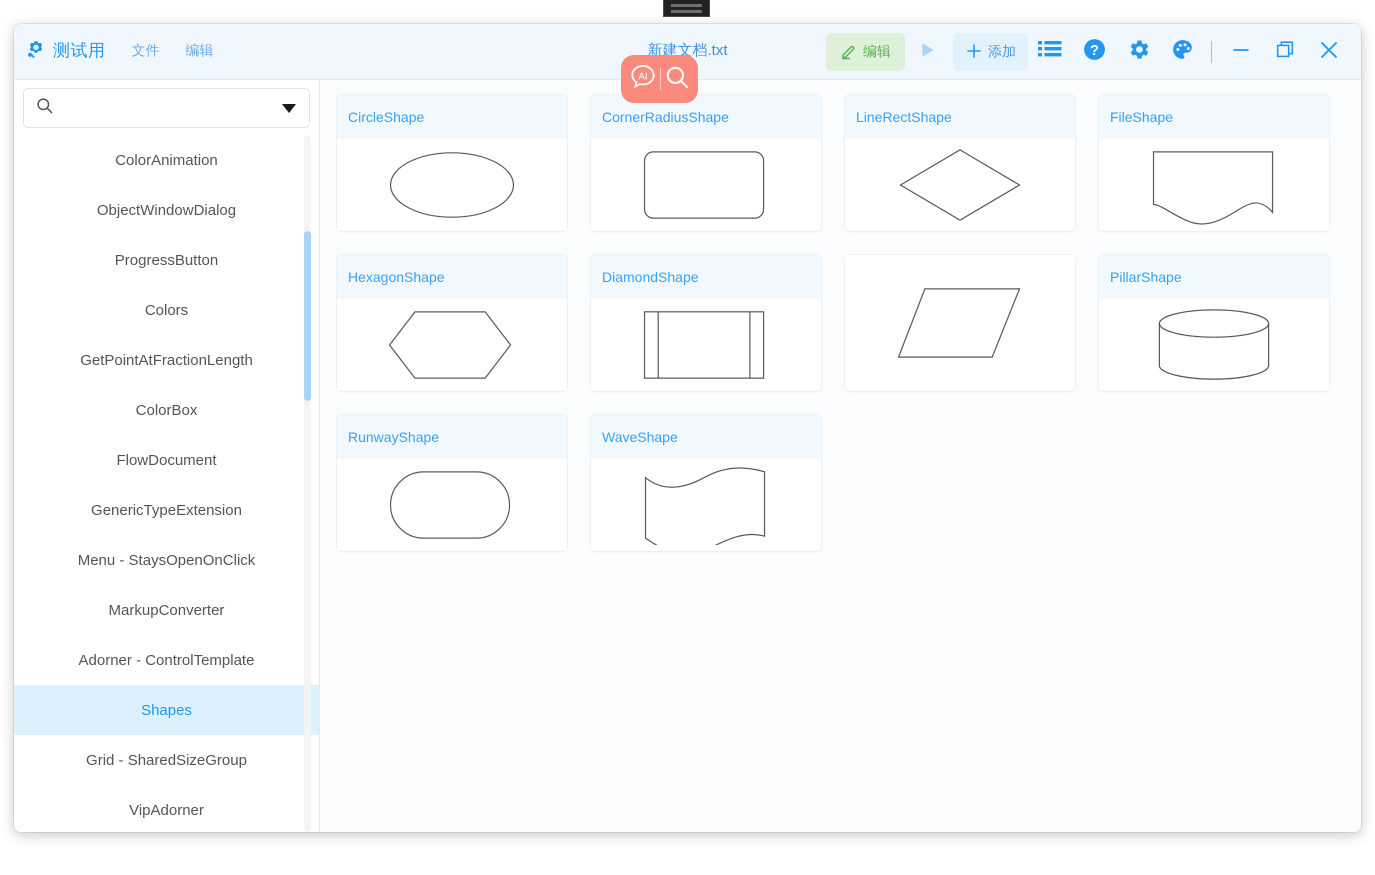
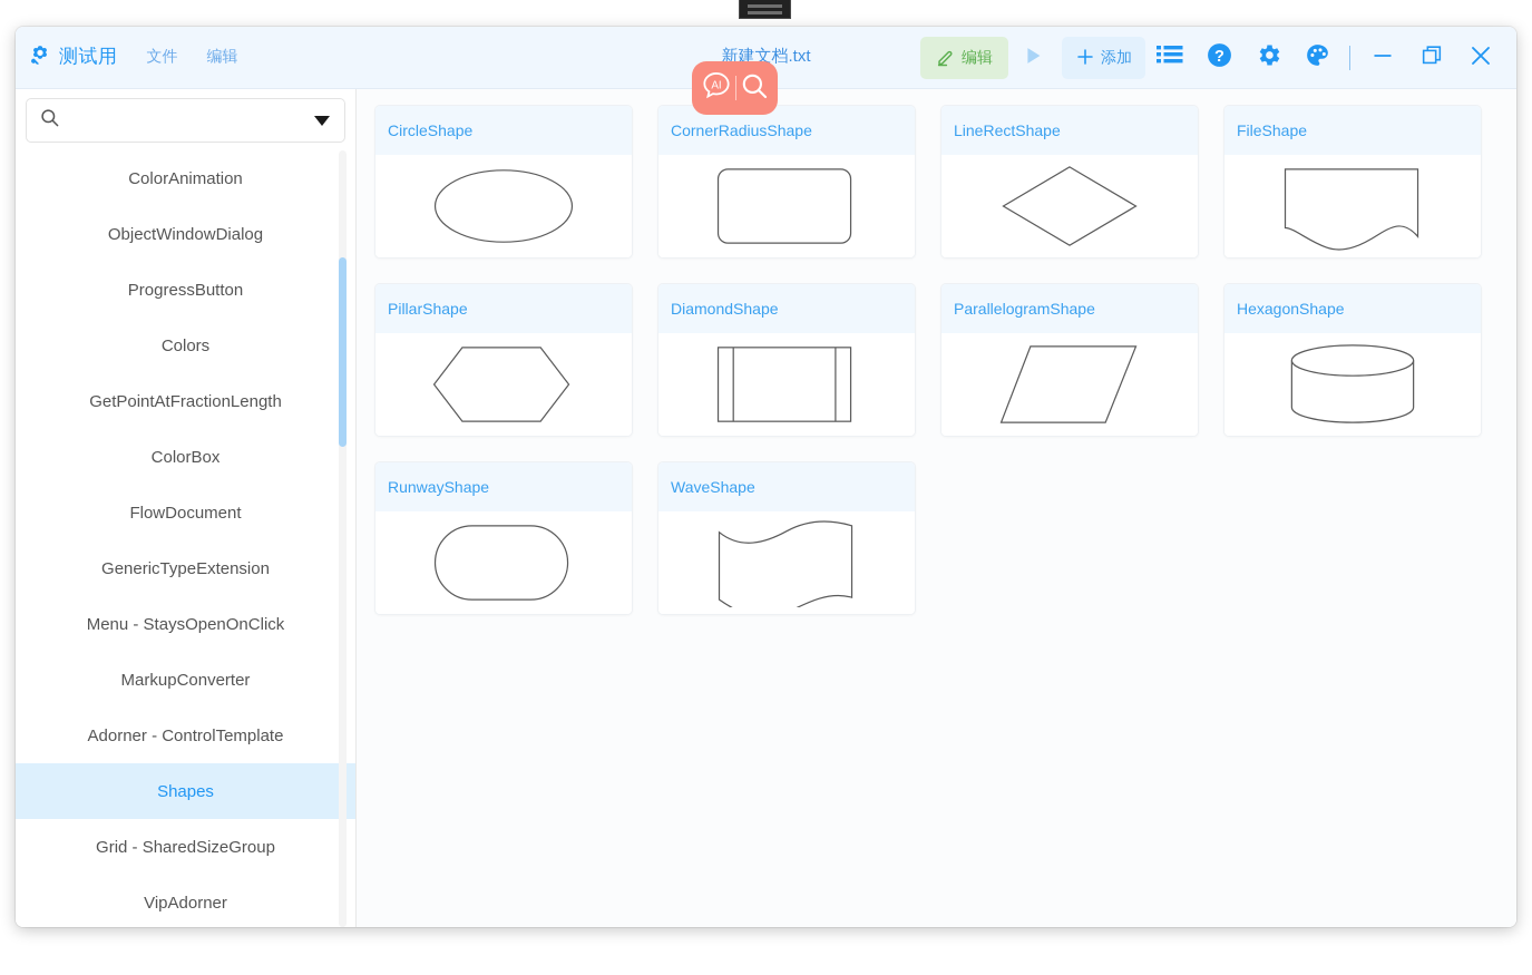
  测试用
  文件
  编辑
  新建文档.txt
  编辑
  添加
  ?
  ColorAnimation
  ObjectWindowDialog
  ProgressButton
  Colors
  GetPointAtFractionLength
  ColorBox
  FlowDocument
  GenericTypeExtension
  Menu - StaysOpenOnClick
  MarkupConverter
  Adorner - ControlTemplate
  Shapes
  Grid - SharedSizeGroup
  VipAdorner
  CircleShape
  CornerRadiusShape
  LineRectShape
  FileShape
- HexagonShape
+ PillarShape
  DiamondShape
+ ParallelogramShape
- PillarShape
+ HexagonShape
  RunwayShape
  WaveShape
  AI
